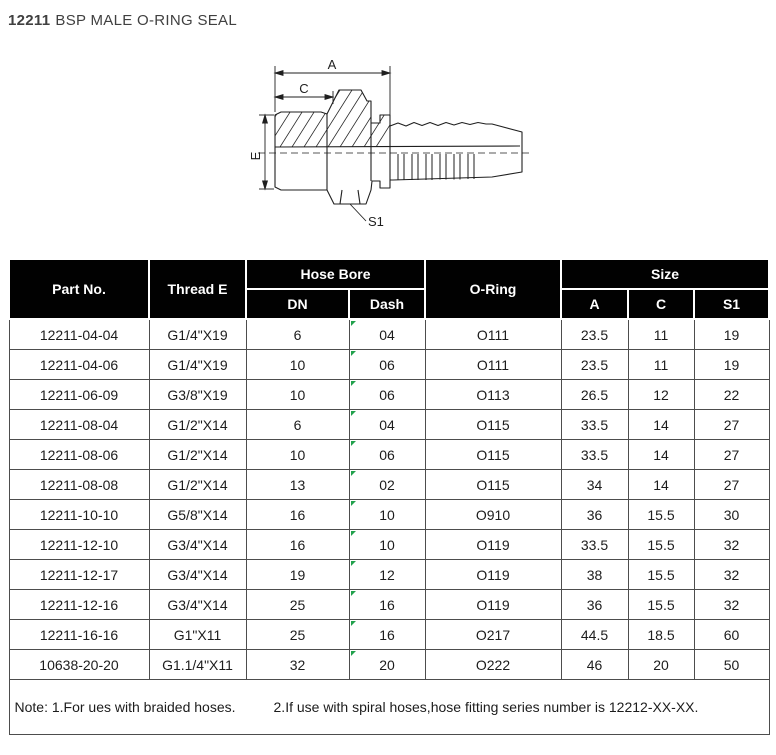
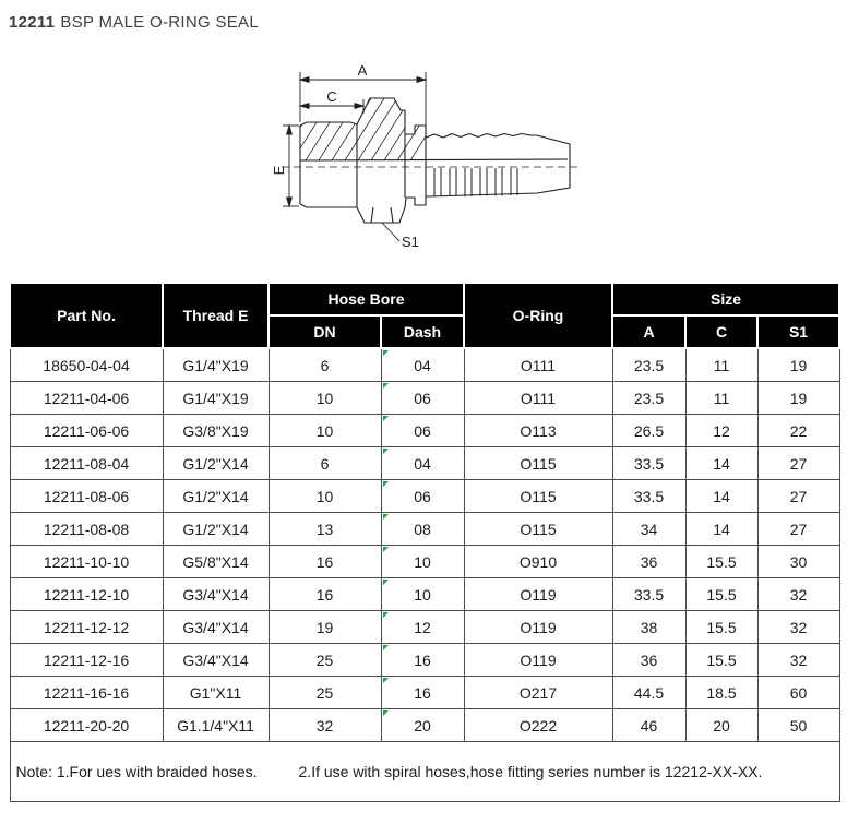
  12211 BSP MALE O-RING SEAL
  A
  C
  S1
  Part No.	Thread E	Hose Bore	O-Ring	Size
  DN	Dash	A	C	S1
- 12211-04-04	G1/4"X19	6	04	O111	23.5	11	19
+ 18650-04-04	G1/4"X19	6	04	O111	23.5	11	19
  12211-04-06	G1/4"X19	10	06	O111	23.5	11	19
- 12211-06-09	G3/8"X19	10	06	O113	26.5	12	22
+ 12211-06-06	G3/8"X19	10	06	O113	26.5	12	22
  12211-08-04	G1/2"X14	6	04	O115	33.5	14	27
  12211-08-06	G1/2"X14	10	06	O115	33.5	14	27
- 12211-08-08	G1/2"X14	13	02	O115	34	14	27
+ 12211-08-08	G1/2"X14	13	08	O115	34	14	27
  12211-10-10	G5/8"X14	16	10	O910	36	15.5	30
  12211-12-10	G3/4"X14	16	10	O119	33.5	15.5	32
- 12211-12-17	G3/4"X14	19	12	O119	38	15.5	32
+ 12211-12-12	G3/4"X14	19	12	O119	38	15.5	32
  12211-12-16	G3/4"X14	25	16	O119	36	15.5	32
  12211-16-16	G1"X11	25	16	O217	44.5	18.5	60
- 10638-20-20	G1.1/4"X11	32	20	O222	46	20	50
+ 12211-20-20	G1.1/4"X11	32	20	O222	46	20	50
  Note: 1.For ues with braided hoses. 2.If use with spiral hoses,hose fitting series number is 12212-XX-XX.
